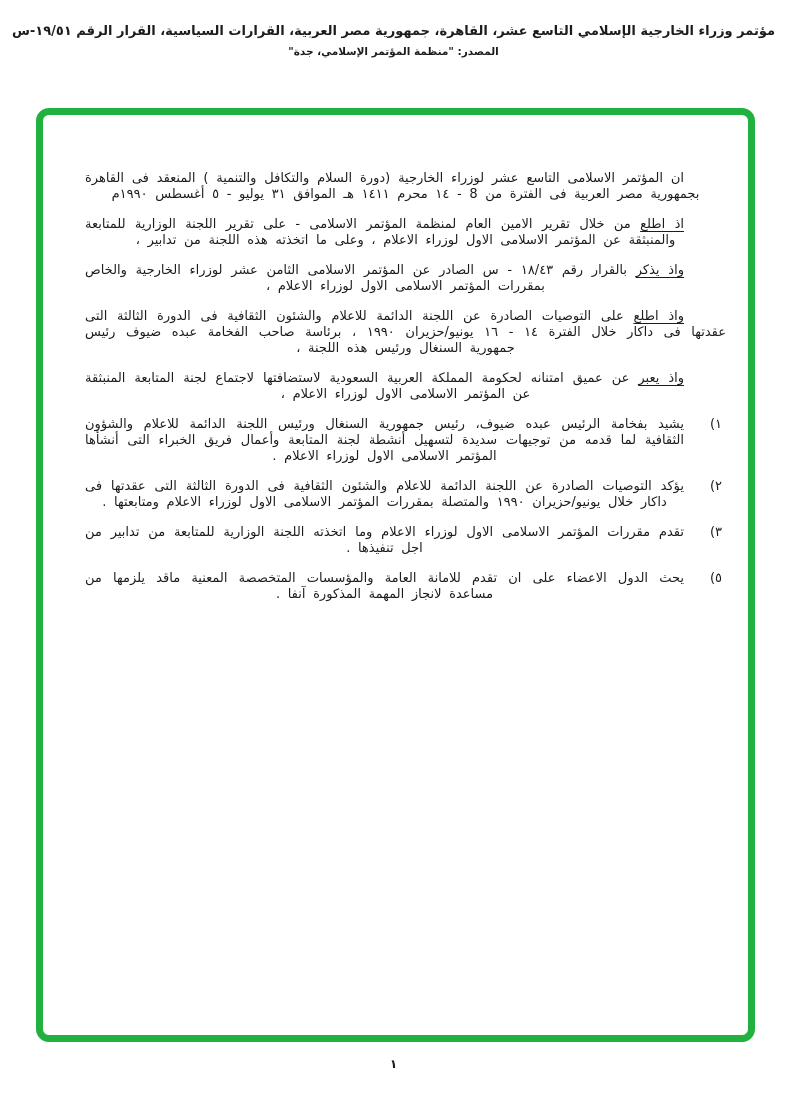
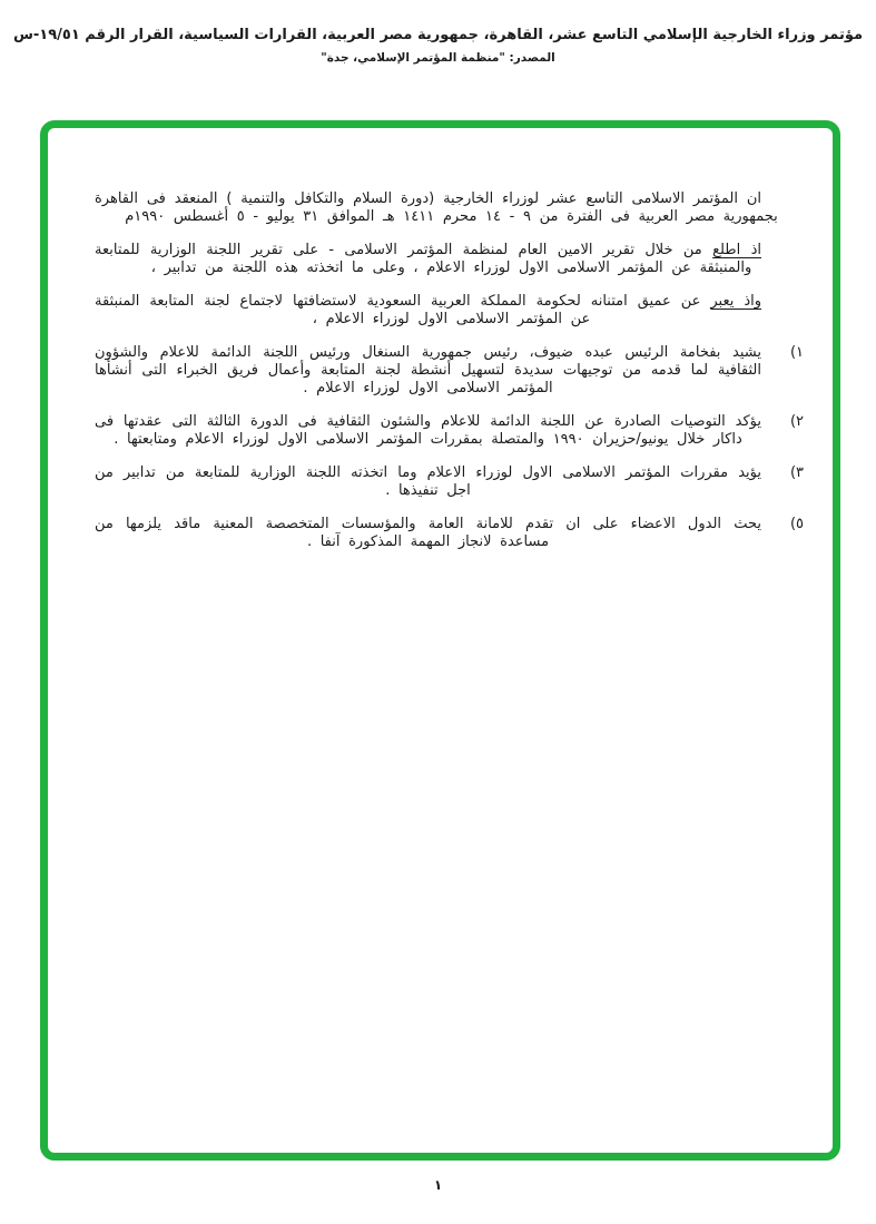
  مؤتمر وزراء الخارجية الإسلامي التاسع عشر، القاهرة، جمهورية مصر العربية، القرارات السياسية، القرار الرقم ١٩/٥١-س
  المصدر: "منظمة المؤتمر الإسلامي، جدة"
- ان المؤتمر الاسلامى التاسع عشر لوزراء الخارجية (دورة السلام والتكافل والتنمية ) المنعقد فى القاهرة بجمهورية مصر العربية فى الفترة من 8 - ١٤ محرم ١٤١١ هـ الموافق ٣١ يوليو - ٥ أغسطس ١٩٩٠م
+ ان المؤتمر الاسلامى التاسع عشر لوزراء الخارجية (دورة السلام والتكافل والتنمية ) المنعقد فى القاهرة بجمهورية مصر العربية فى الفترة من ٩ - ١٤ محرم ١٤١١ هـ الموافق ٣١ يوليو - ٥ أغسطس ١٩٩٠م
  اذ اطلع من خلال تقرير الامين العام لمنظمة المؤتمر الاسلامى - على تقرير اللجنة الوزارية للمتابعة والمنبثقة عن المؤتمر الاسلامى الاول لوزراء الاعلام ، وعلى ما اتخذته هذه اللجنة من تدابير ،
- واذ يذكر بالقرار رقم ١٨/٤٣ - س الصادر عن المؤتمر الاسلامى الثامن عشر لوزراء الخارجية والخاص بمقررات المؤتمر الاسلامى الاول لوزراء الاعلام ،
- واذ اطلع على التوصيات الصادرة عن اللجنة الدائمة للاعلام والشئون الثقافية فى الدورة الثالثة التى عقدتها فى داكار خلال الفترة ١٤ - ١٦ يونيو/حزيران ١٩٩٠ ، برئاسة صاحب الفخامة عبده ضيوف رئيس جمهورية السنغال ورئيس هذه اللجنة ،
  واذ يعبر عن عميق امتنانه لحكومة المملكة العربية السعودية لاستضافتها لاجتماع لجنة المتابعة المنبثقة عن المؤتمر الاسلامى الاول لوزراء الاعلام ،
  ١)
  يشيد بفخامة الرئيس عبده ضيوف، رئيس جمهورية السنغال ورئيس اللجنة الدائمة للاعلام والشؤون الثقافية لما قدمه من توجيهات سديدة لتسهيل أنشطة لجنة المتابعة وأعمال فريق الخبراء التى أنشأها المؤتمر الاسلامى الاول لوزراء الاعلام .
  ٢)
  يؤكد التوصيات الصادرة عن اللجنة الدائمة للاعلام والشئون الثقافية فى الدورة الثالثة التى عقدتها فى داكار خلال يونيو/حزيران ١٩٩٠ والمتصلة بمقررات المؤتمر الاسلامى الاول لوزراء الاعلام ومتابعتها .
  ٣)
- تقدم مقررات المؤتمر الاسلامى الاول لوزراء الاعلام وما اتخذته اللجنة الوزارية للمتابعة من تدابير من اجل تنفيذها .
+ يؤيد مقررات المؤتمر الاسلامى الاول لوزراء الاعلام وما اتخذته اللجنة الوزارية للمتابعة من تدابير من اجل تنفيذها .
  ٥)
  يحث الدول الاعضاء على ان تقدم للامانة العامة والمؤسسات المتخصصة المعنية ماقد يلزمها من مساعدة لانجاز المهمة المذكورة آنفا .
  ١
